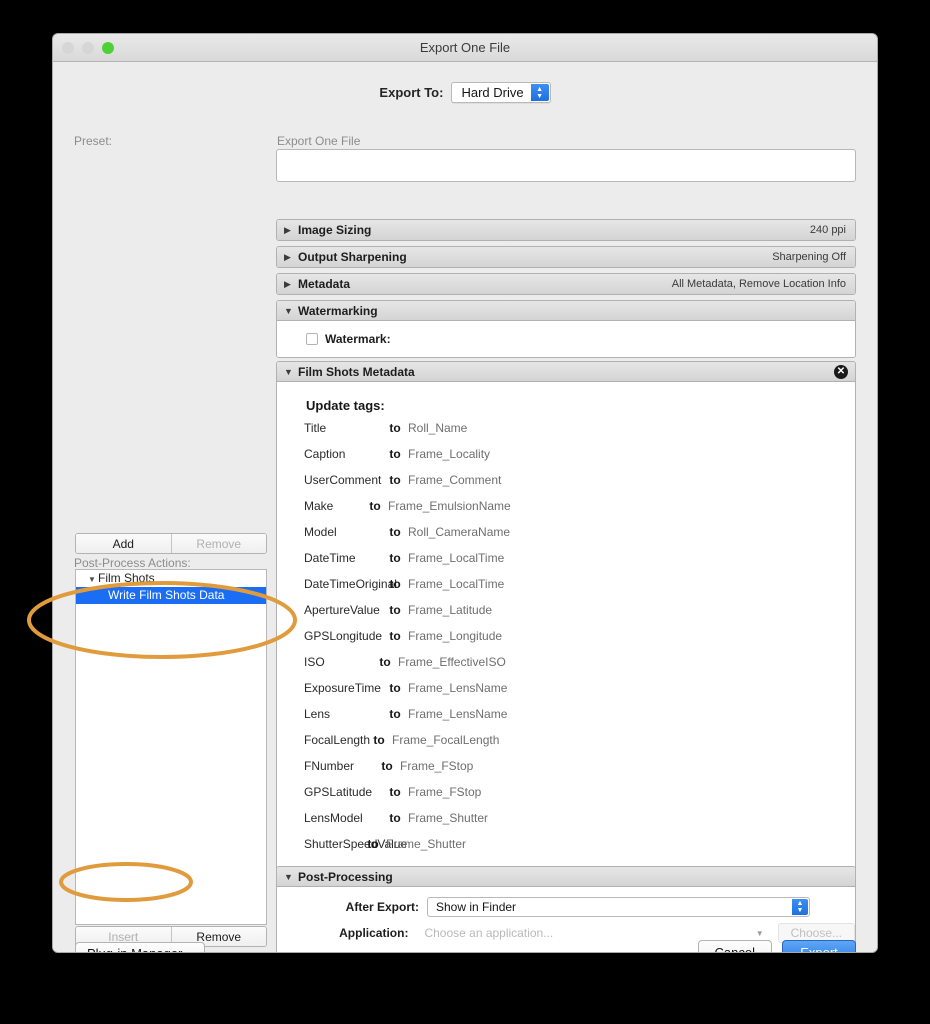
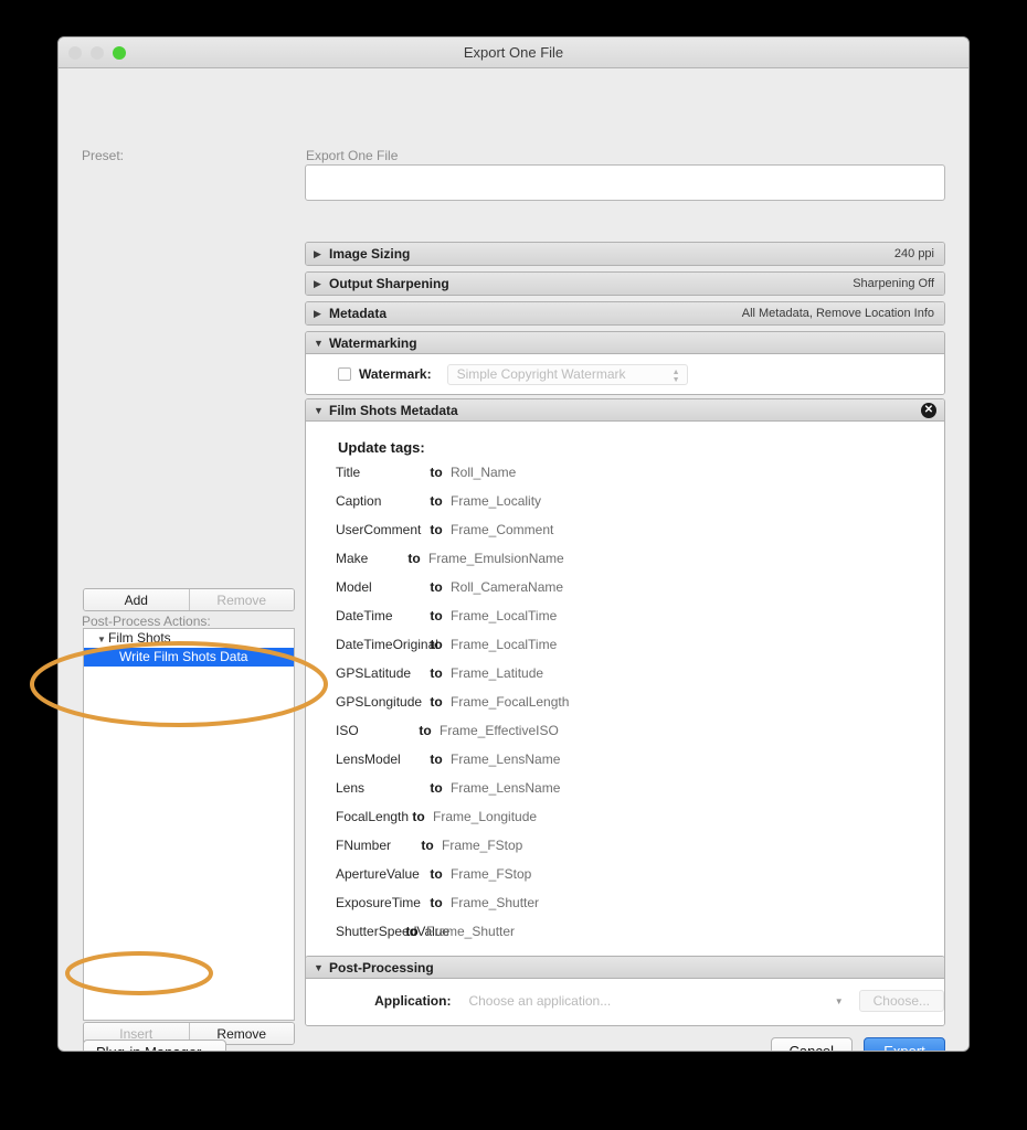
  Export One File
- Export To:
- Hard Drive
  Preset:
  Add
  Remove
  Post-Process Actions:
  ▼ Film Shots
  Write Film Shots Data
  Insert
  Remove
  Export One File
  ▶
  Image Sizing
  240 ppi
  ▶
  Output Sharpening
  Sharpening Off
  ▶
  Metadata
  All Metadata, Remove Location Info
  ▼
  Watermarking
  Watermark:
+ Simple Copyright Watermark
  ▼
  Film Shots Metadata
  ✕
  Update tags:
  Title
  to
  Roll_Name
  Caption
  to
  Frame_Locality
  UserComment
  to
  Frame_Comment
  Make
  to
  Frame_EmulsionName
  Model
  to
  Roll_CameraName
  DateTime
  to
  Frame_LocalTime
  DateTimeOrigi
  to
  Frame_LocalTime
- ApertureValue
+ GPSLatitude
  to
  Frame_Latitude
  GPSLongitude
  to
- Frame_Longitude
+ Frame_FocalLength
  ISO
  to
  Frame_EffectiveISO
- ExposureTime
+ LensModel
  to
  Frame_LensName
  Lens
  to
  Frame_LensName
  FocalLengt
  to
- Frame_FocalLength
+ Frame_Longitude
  FNumber
  to
  Frame_FStop
- GPSLatitude
+ ApertureValue
  to
  Frame_FStop
- LensModel
+ ExposureTime
  to
  Frame_Shutter
  to
  Frame_Shutter
  ▼
  Post-Processing
- After Export:
- Show in Finder
  Application:
  Choose an application...
  ▼
  Choose...
